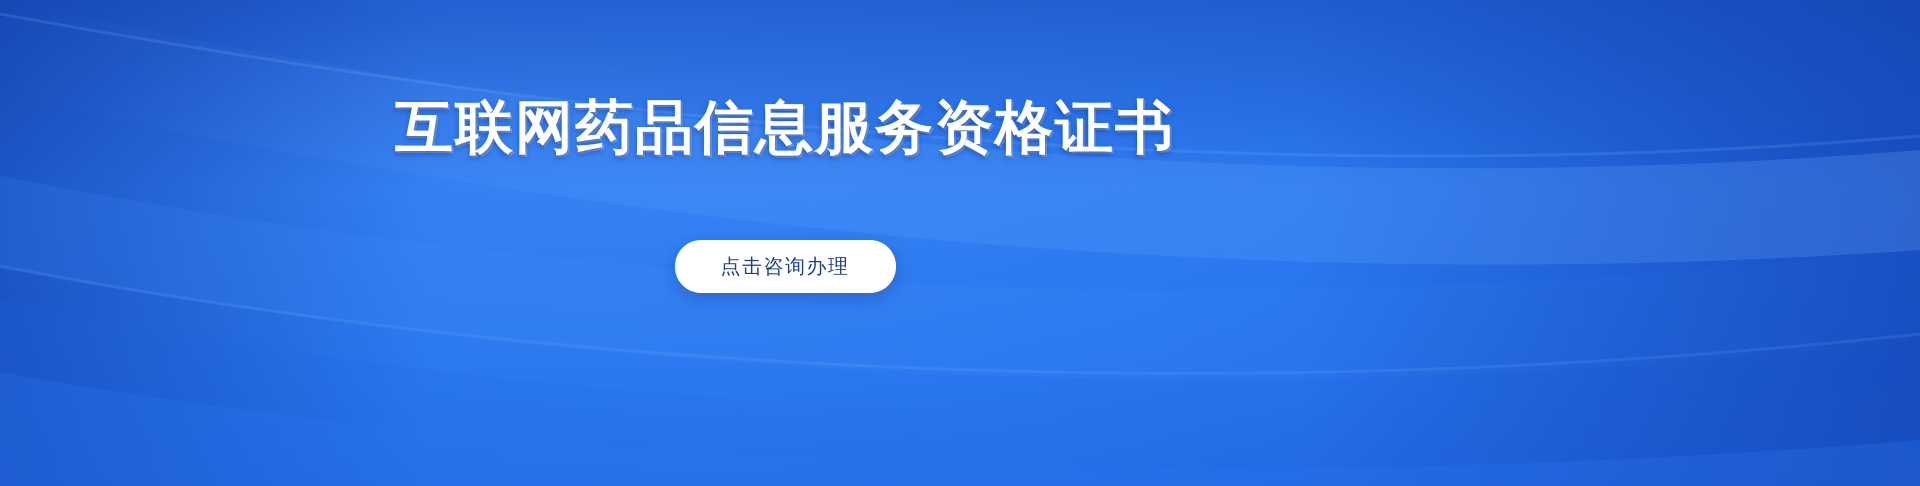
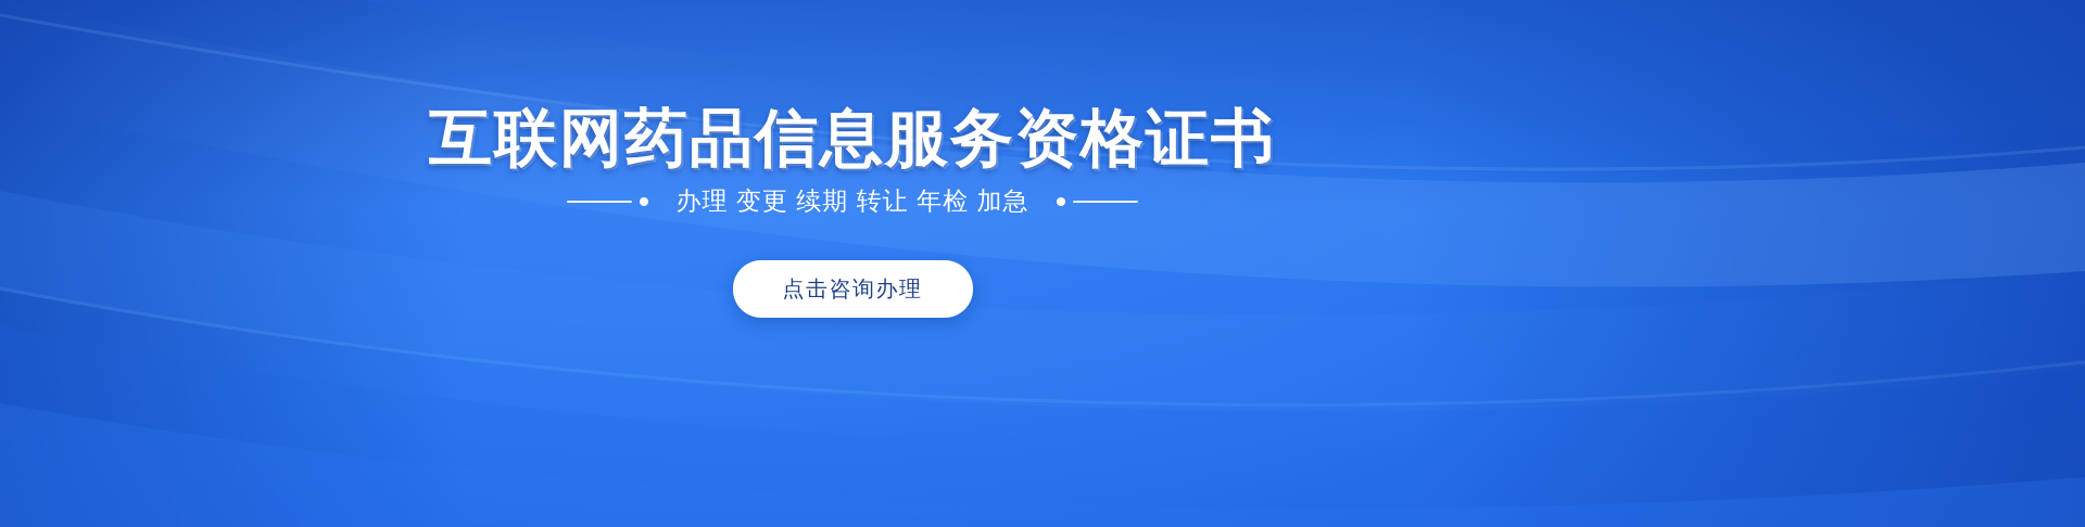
  互联网药品信息服务资格证书
+ 办理 变更 续期 转让 年检 加急
  点击咨询办理
